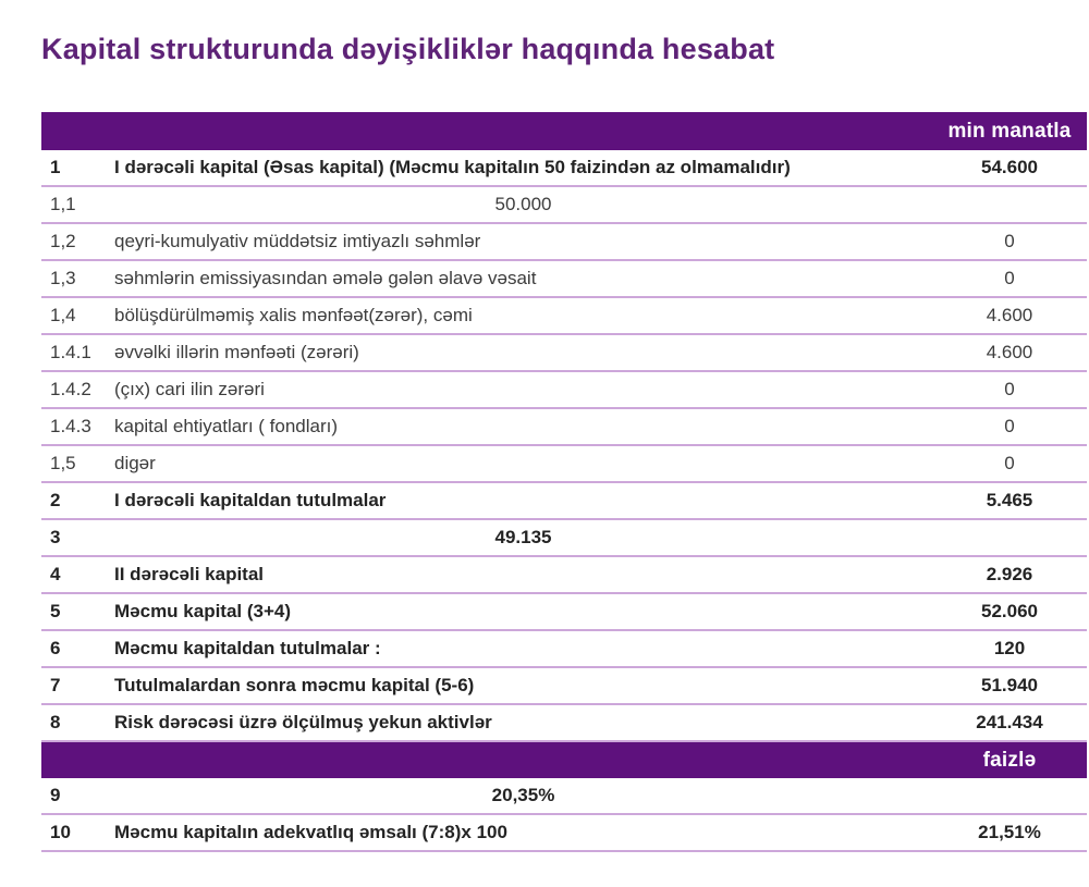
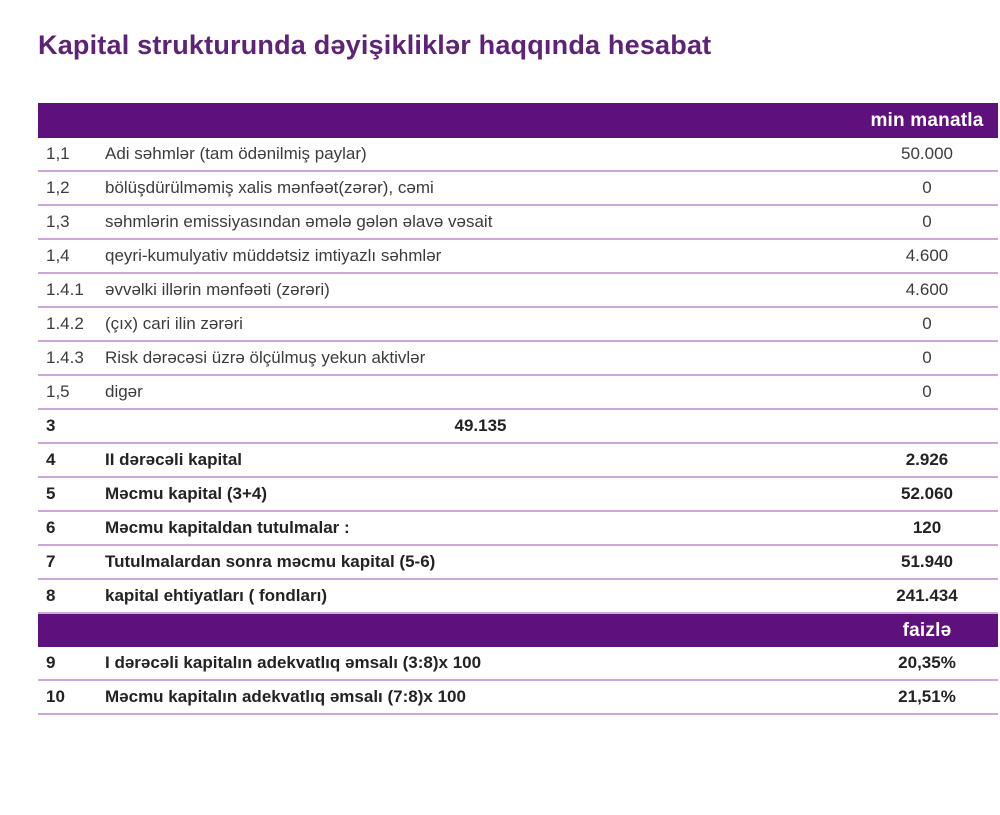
  Kapital strukturunda dəyişikliklər haqqında hesabat
  min manatla
- 1
- I dərəcəli kapital (Əsas kapital) (Məcmu kapitalın 50 faizindən az olmamalıdır)
- 54.600
  1,1
+ Adi səhmlər (tam ödənilmiş paylar)
  50.000
  1,2
- qeyri-kumulyativ müddətsiz imtiyazlı səhmlər
+ bölüşdürülməmiş xalis mənfəət(zərər), cəmi
  0
  1,3
  səhmlərin emissiyasından əmələ gələn əlavə vəsait
  0
  1,4
- bölüşdürülməmiş xalis mənfəət(zərər), cəmi
+ qeyri-kumulyativ müddətsiz imtiyazlı səhmlər
  4.600
  1.4.1
  əvvəlki illərin mənfəəti (zərəri)
  4.600
  1.4.2
  (çıx) cari ilin zərəri
  0
  1.4.3
- kapital ehtiyatları ( fondları)
+ Risk dərəcəsi üzrə ölçülmuş yekun aktivlər
  0
  1,5
  digər
  0
- 2
- I dərəcəli kapitaldan tutulmalar
- 5.465
  3
  49.135
  4
  II dərəcəli kapital
  2.926
  5
  Məcmu kapital (3+4)
  52.060
  6
  Məcmu kapitaldan tutulmalar :
  120
  7
  Tutulmalardan sonra məcmu kapital (5-6)
  51.940
  8
- Risk dərəcəsi üzrə ölçülmuş yekun aktivlər
+ kapital ehtiyatları ( fondları)
  241.434
  faizlə
  9
+ I dərəcəli kapitalın adekvatlıq əmsalı (3:8)x 100
  20,35%
  10
  Məcmu kapitalın adekvatlıq əmsalı (7:8)x 100
  21,51%
